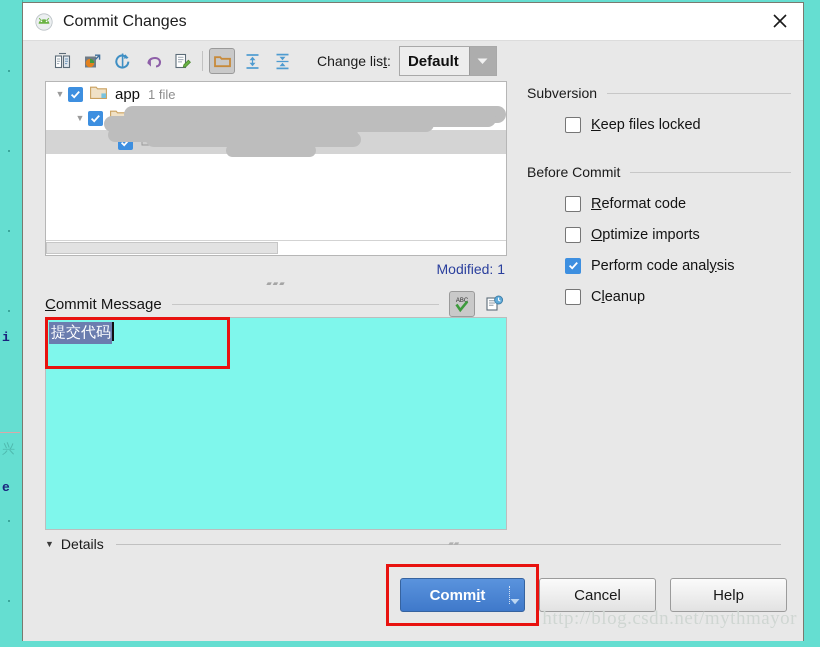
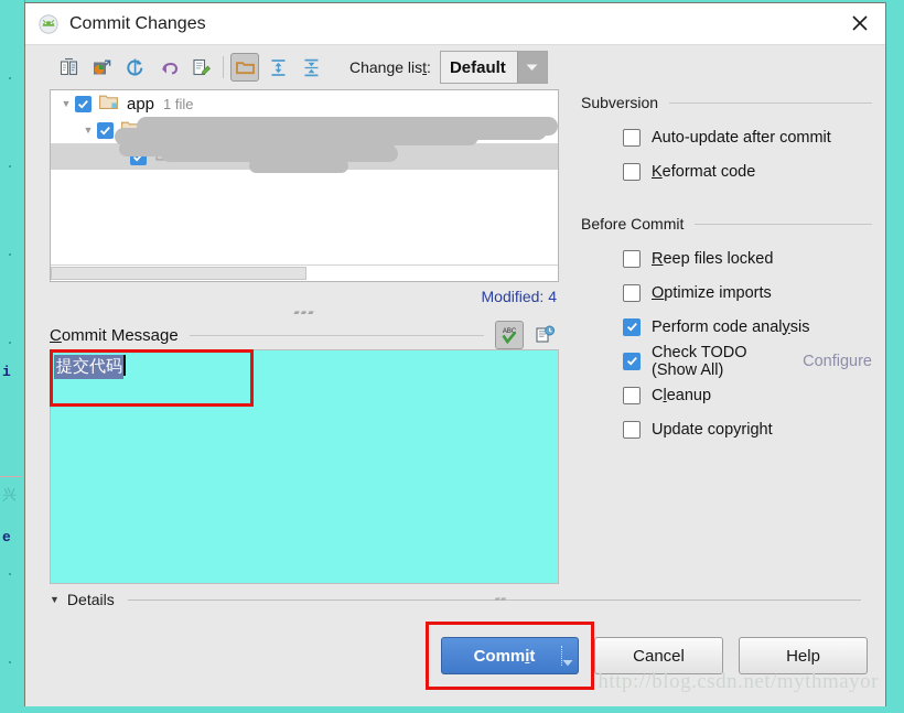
  i
  e
  兴
  Commit Changes
  Change list:
  Default
  ▼
  app
  1 file
  ▼
- Modified: 1
+ Modified: 4
  ▰▰▰
  Commit Message
  提交代码
  Subversion
+ Auto-update after commit
- Keep files locked
+ Keformat code
  Before Commit
- Reformat code
+ Reep files locked
  Optimize imports
  Perform code analysis
+ Check TODO (Show All)
+ Configure
  Cleanup
+ Update copyright
  ▼
  Details
  ▰▰
  Comm
  i
  t
  Cancel
  Help
  http://blog.csdn.net/mythmayor
